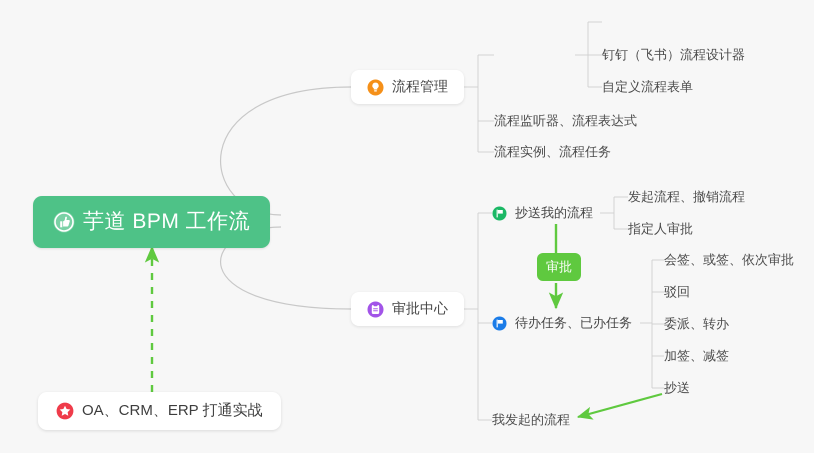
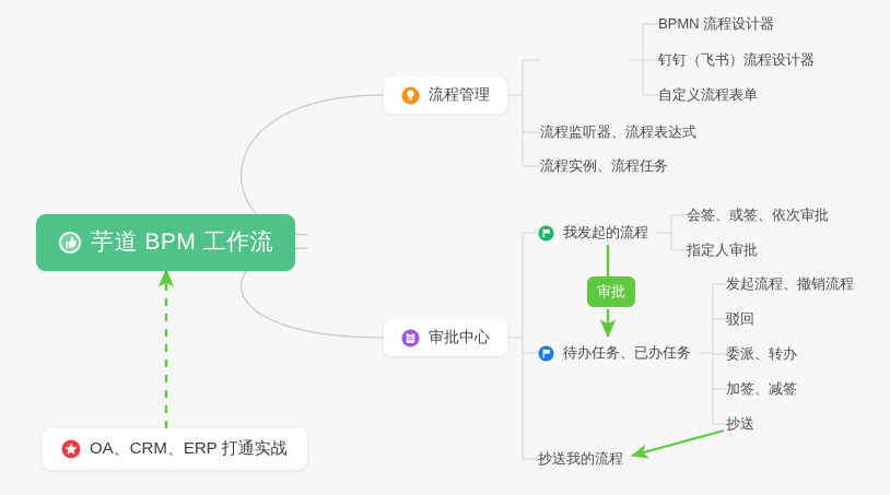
  芋道 BPM 工作流
  流程管理
+ BPMN 流程设计器
  钉钉（飞书）流程设计器
  自定义流程表单
  流程监听器、流程表达式
  流程实例、流程任务
  审批中心
- 抄送我的流程
+ 我发起的流程
- 发起流程、撤销流程
+ 会签、或签、依次审批
  指定人审批
  待办任务、已办任务
- 会签、或签、依次审批
+ 发起流程、撤销流程
  驳回
  委派、转办
  加签、减签
  抄送
- 我发起的流程
+ 抄送我的流程
  审批
  OA、CRM、ERP 打通实战
